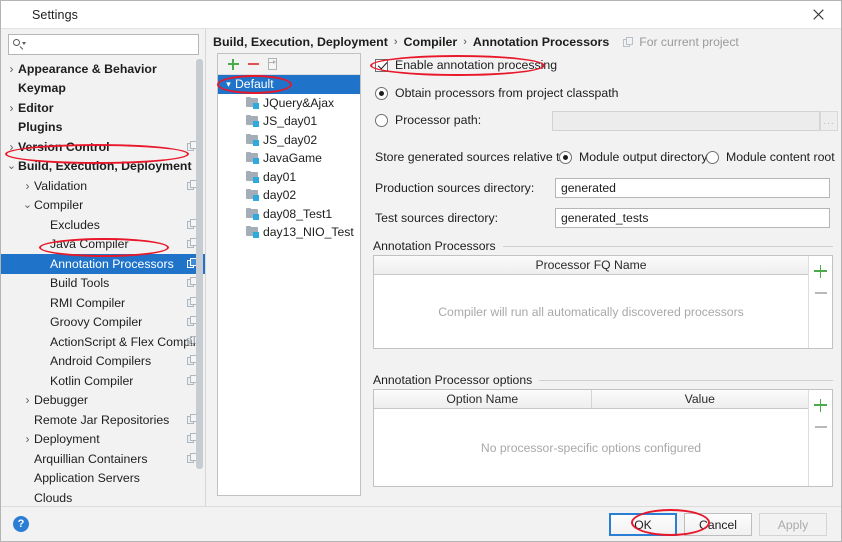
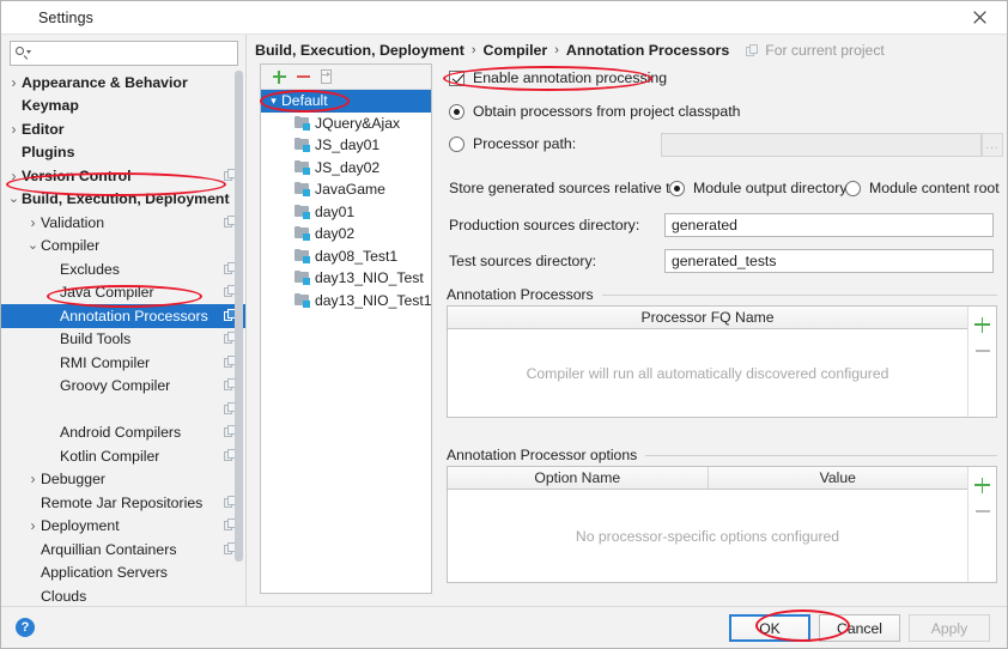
  Settings
  ›
  Appearance & Behavior
  Keymap
  ›
  Editor
  Plugins
  ›
  Version Control
  ⌄
  Build, Execution, Deployment
  ›
  Validation
  ⌄
  Compiler
  Excludes
  Java Compiler
  Annotation Processors
  Build Tools
  RMI Compiler
  Groovy Compiler
- ActionScript & Flex Compil
  Android Compilers
  Kotlin Compiler
  ›
  Debugger
  Remote Jar Repositories
  ›
  Deployment
  Arquillian Containers
  Application Servers
  Clouds
  Build, Execution, Deployment
  ›
  Compiler
  ›
  Annotation Processors
  For current project
  ▾
  Default
  JQuery&Ajax
  JS_day01
  JS_day02
  JavaGame
  day01
  day02
  day08_Test1
  day13_NIO_Test
+ day13_NIO_Test1
  Enable annotation processing
  Obtain processors from project classpath
  Processor path:
  ...
  Store generated sources relative t
  Module output directory
  Module content root
  Production sources directory:
  generated
  Test sources directory:
  generated_tests
  Annotation Processors
  Processor FQ Name
- Compiler will run all automatically discovered processors
+ Compiler will run all automatically discovered configured
  Annotation Processor options
  Option Name
  Value
  No processor-specific options configured
  ?
  OK
  Cancel
  Apply
